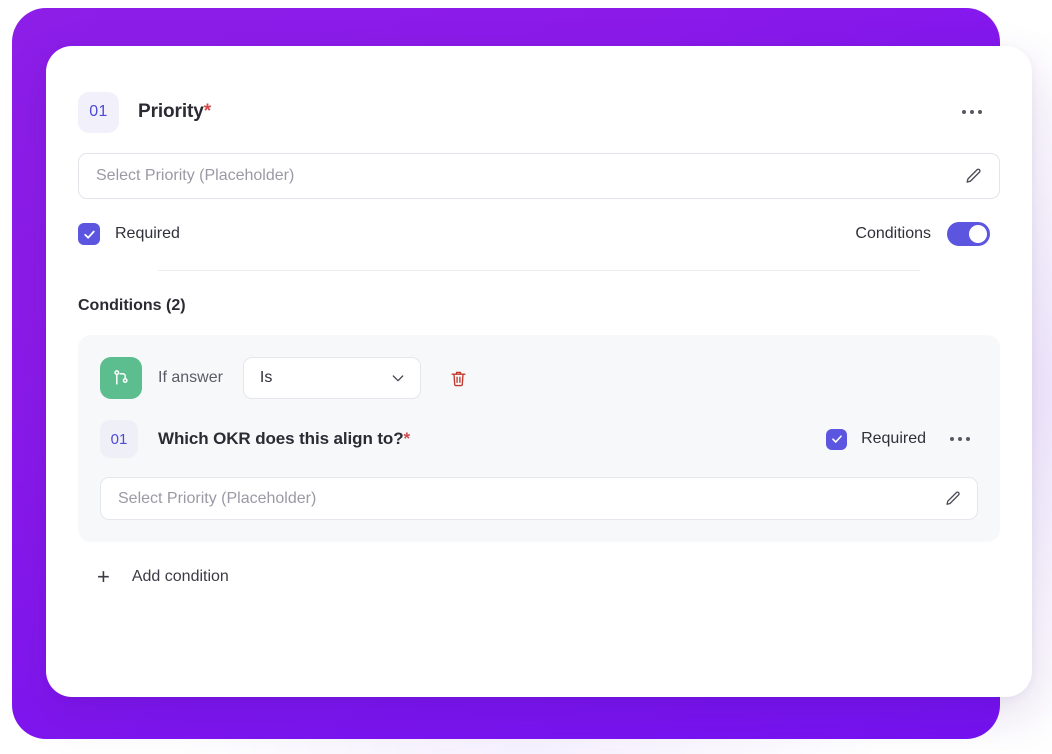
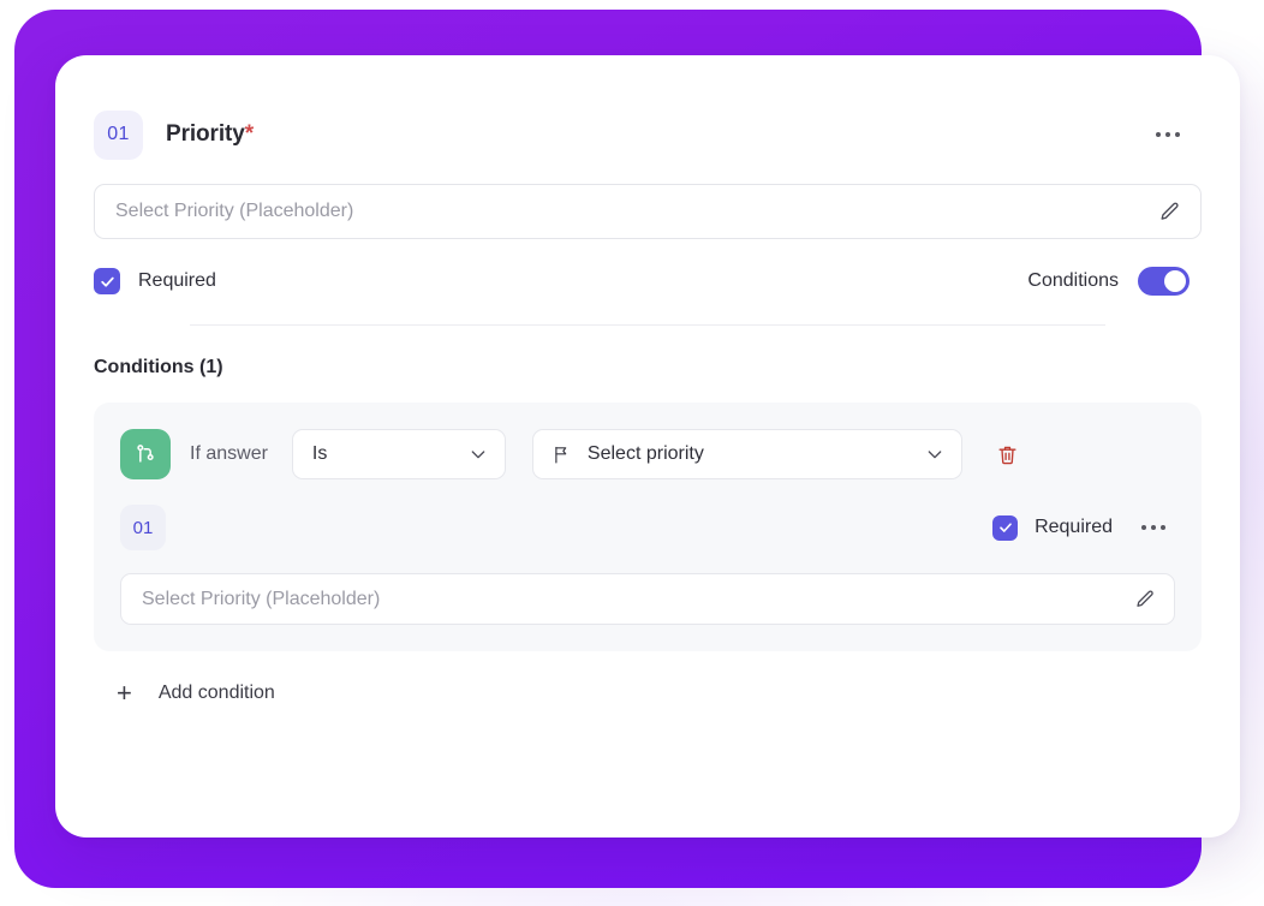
  01
  Priority*
  Select Priority (Placeholder)
  Required
  Conditions
- Conditions (2)
+ Conditions (1)
  If answer
  Is
+ Select priority
  01
- Which OKR does this align to?*
  Required
  Select Priority (Placeholder)
  +
  Add condition
